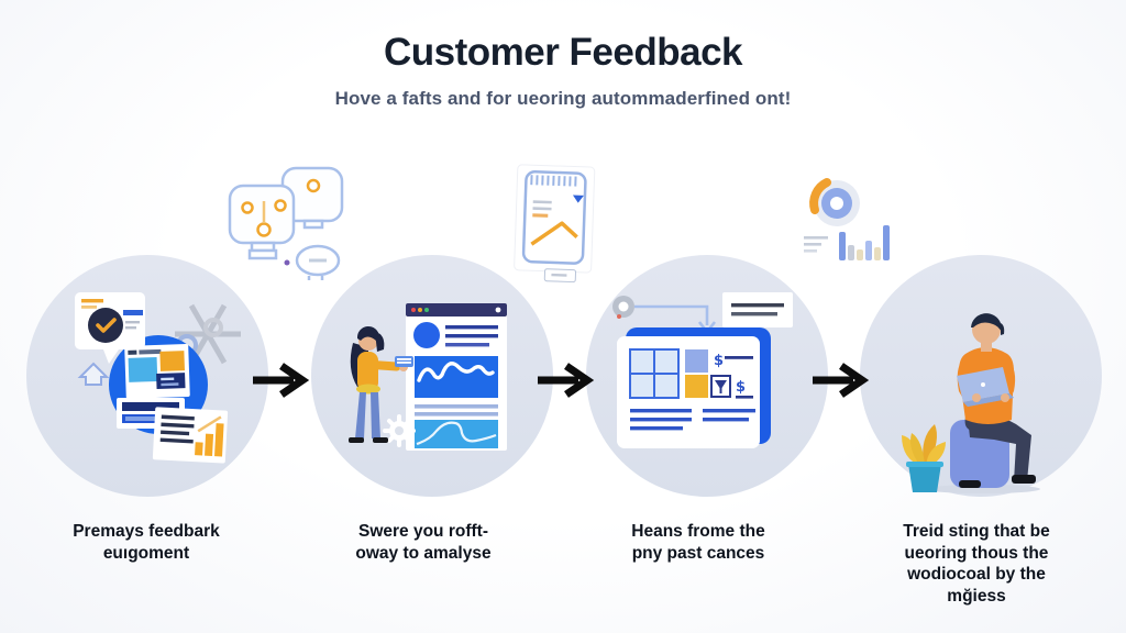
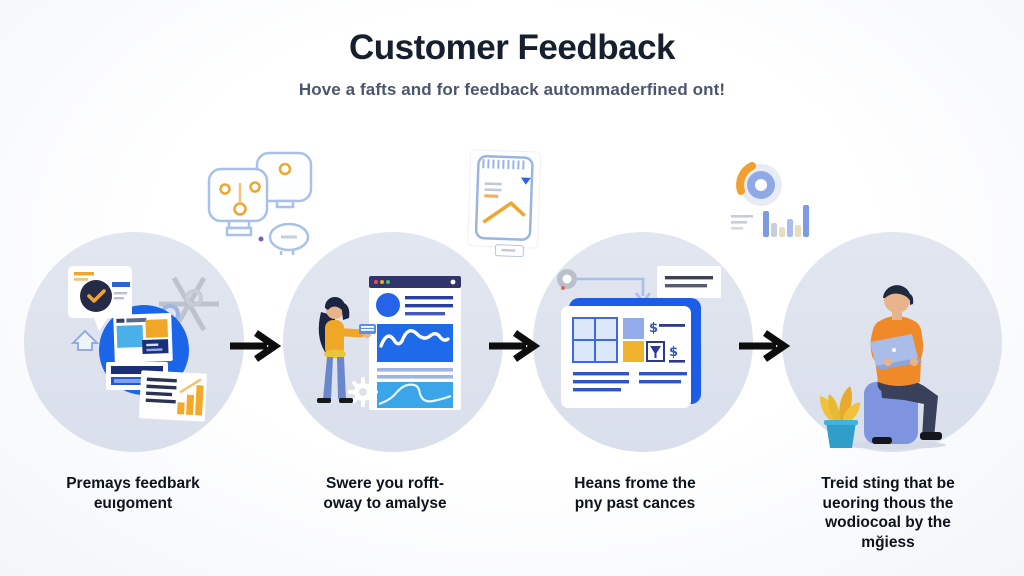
  Customer Feedback
- Hove a fafts and for ueoring autommaderfined ont!
+ Hove a fafts and for feedback autommaderfined ont!
  $
  $
  Premays feedbark
  euıgoment
  Swere you rofft-
  oway to amalyse
  Heans frome the
  pny past cances
  Treid sting that be
  ueoring thous the
  wodiocoal by the
  mğiess
